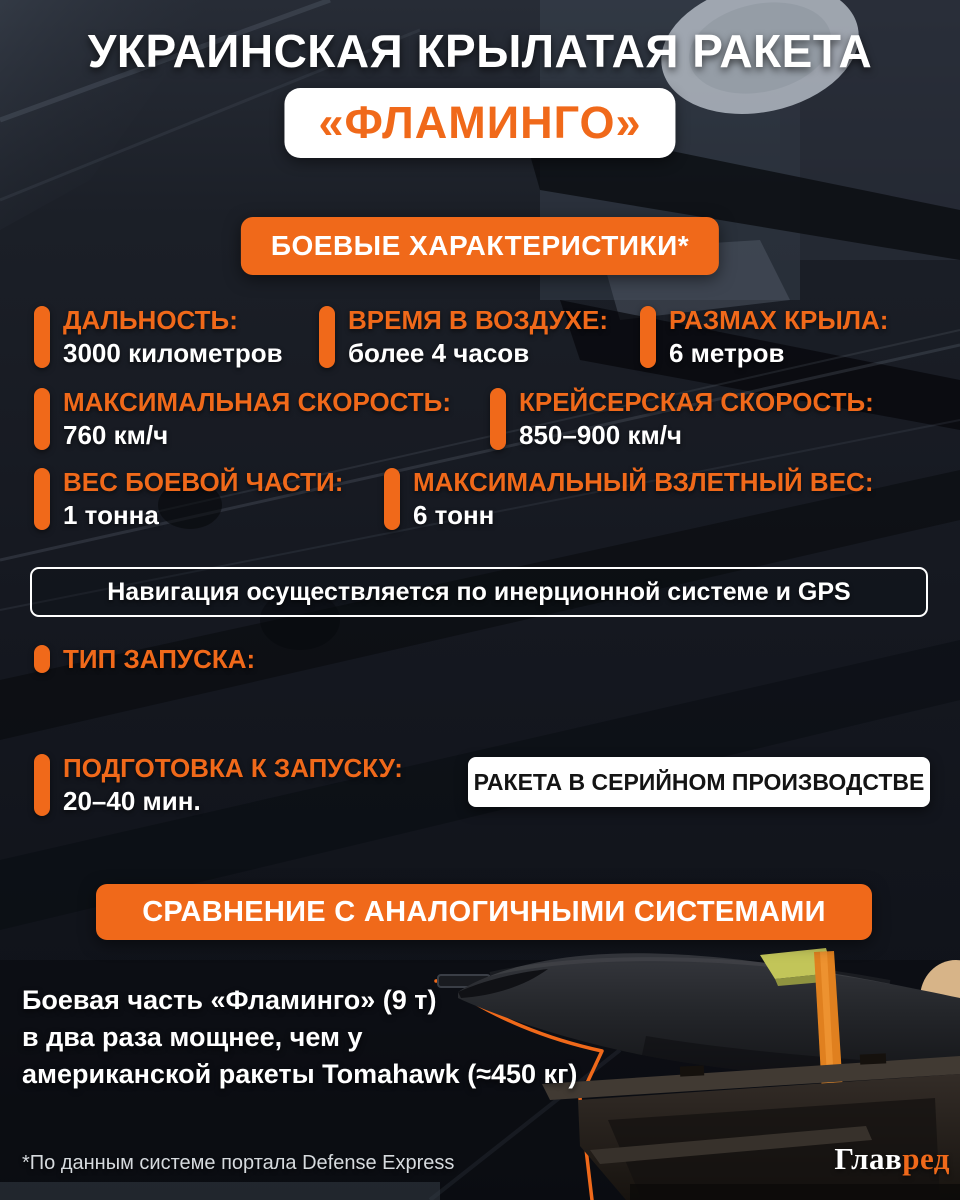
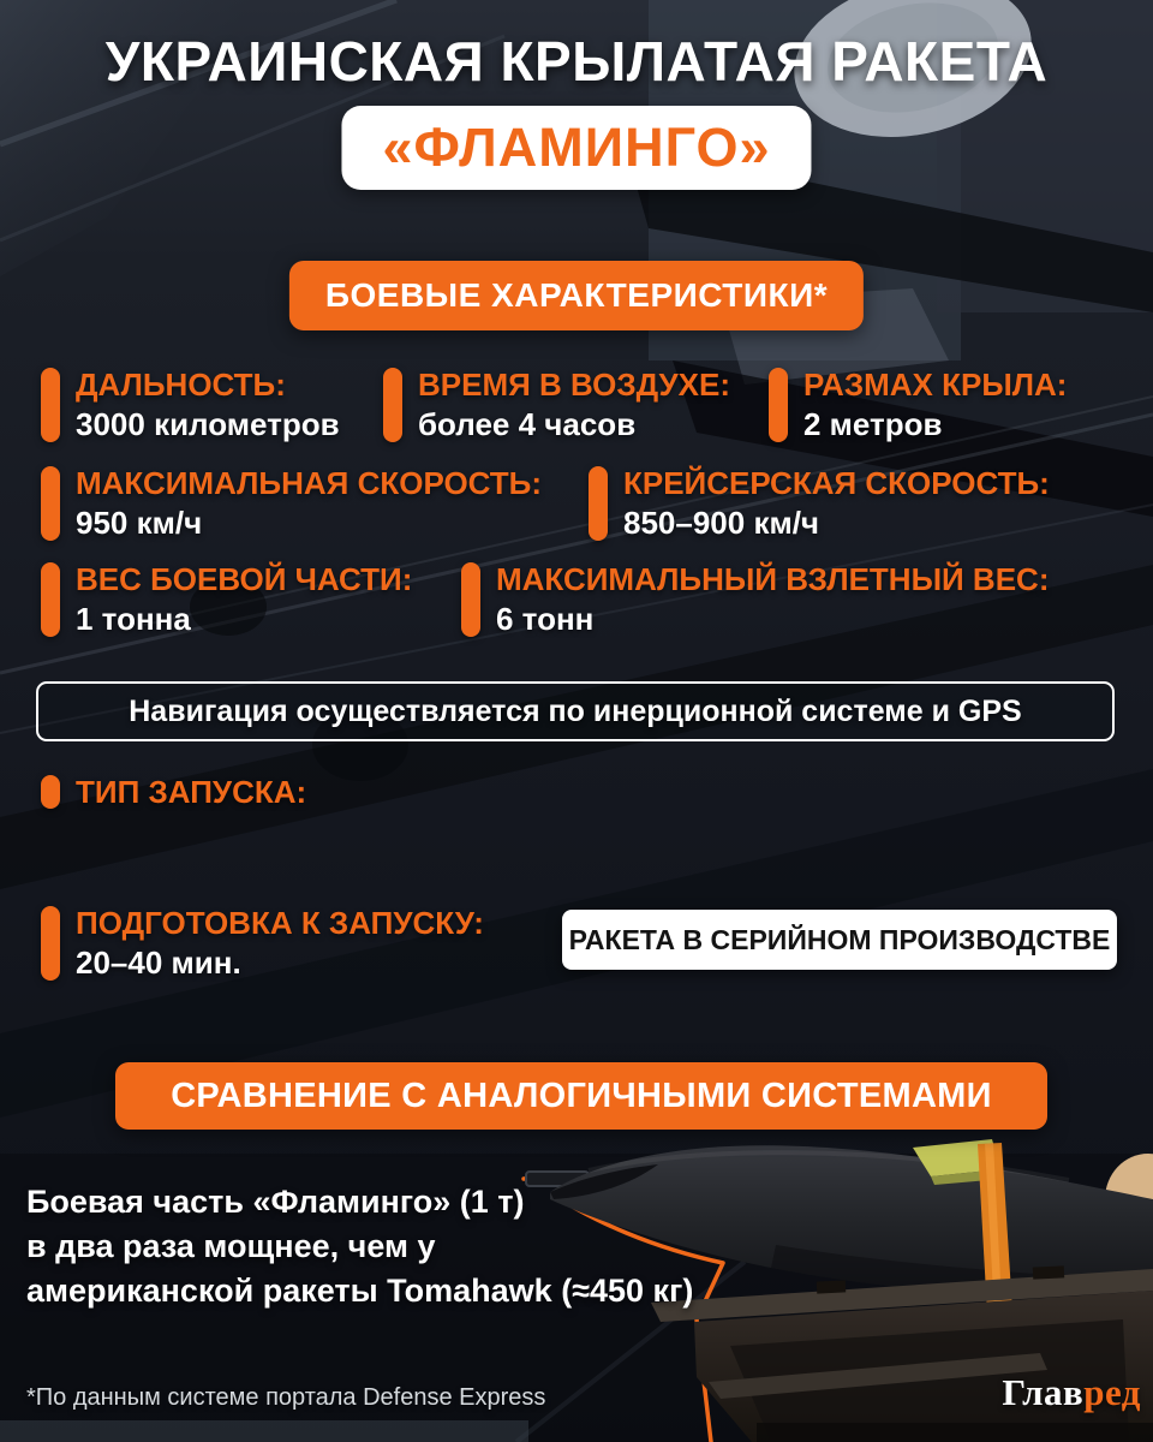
  УКРАИНСКАЯ КРЫЛАТАЯ РАКЕТА
  «ФЛАМИНГО»
  БОЕВЫЕ ХАРАКТЕРИСТИКИ*
  ДАЛЬНОСТЬ:
  3000 километров
  ВРЕМЯ В ВОЗДУХЕ:
  более 4 часов
  РАЗМАХ КРЫЛА:
- 6 метров
+ 2 метров
  МАКСИМАЛЬНАЯ СКОРОСТЬ:
- 760 км/ч
+ 950 км/ч
  КРЕЙСЕРСКАЯ СКОРОСТЬ:
  850–900 км/ч
  ВЕС БОЕВОЙ ЧАСТИ:
  1 тонна
  МАКСИМАЛЬНЫЙ ВЗЛЕТНЫЙ ВЕС:
  6 тонн
  Навигация осуществляется по инерционной системе и GPS
  ТИП ЗАПУСКА:
  ПОДГОТОВКА К ЗАПУСКУ:
  20–40 мин.
  РАКЕТА В СЕРИЙНОМ ПРОИЗВОДСТВЕ
  СРАВНЕНИЕ С АНАЛОГИЧНЫМИ СИСТЕМАМИ
- Боевая часть «Фламинго» (9 т)
+ Боевая часть «Фламинго» (1 т)
  в два раза мощнее, чем у
  американской ракеты Tomahawk (≈450 кг)
  *По данным системе портала Defense Express
  Главред
